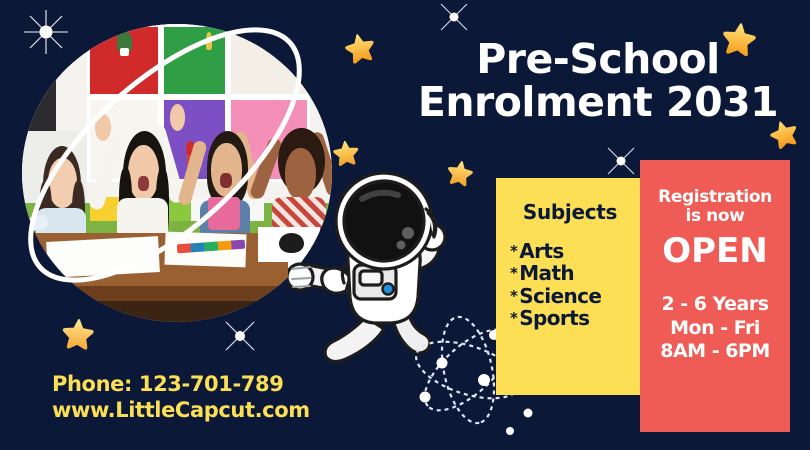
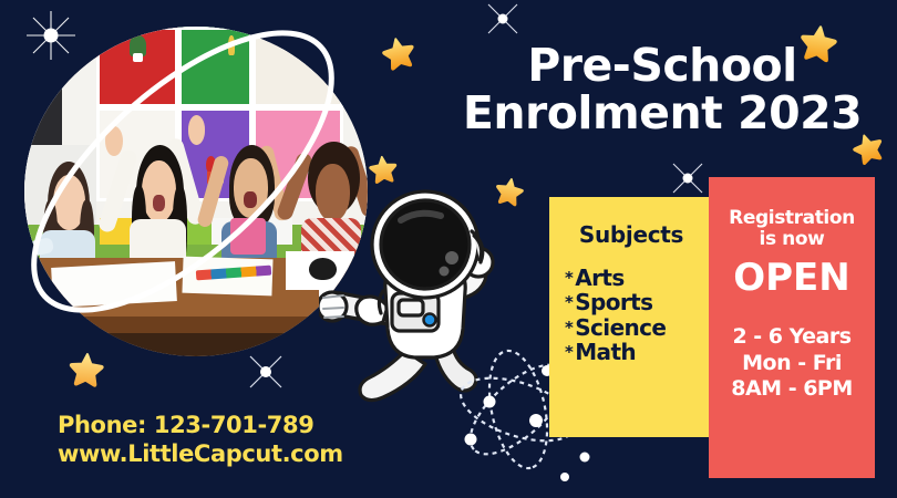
  Pre-School
- Enrolment 2031
+ Enrolment 2023
  Subjects
  *Arts
- *Math
+ *Sports
  *Science
- *Sports
+ *Math
  Registration
  is now
  OPEN
  2 - 6 Years
  Mon - Fri
  8AM - 6PM
  Phone: 123-701-789
  www.LittleCapcut.com
